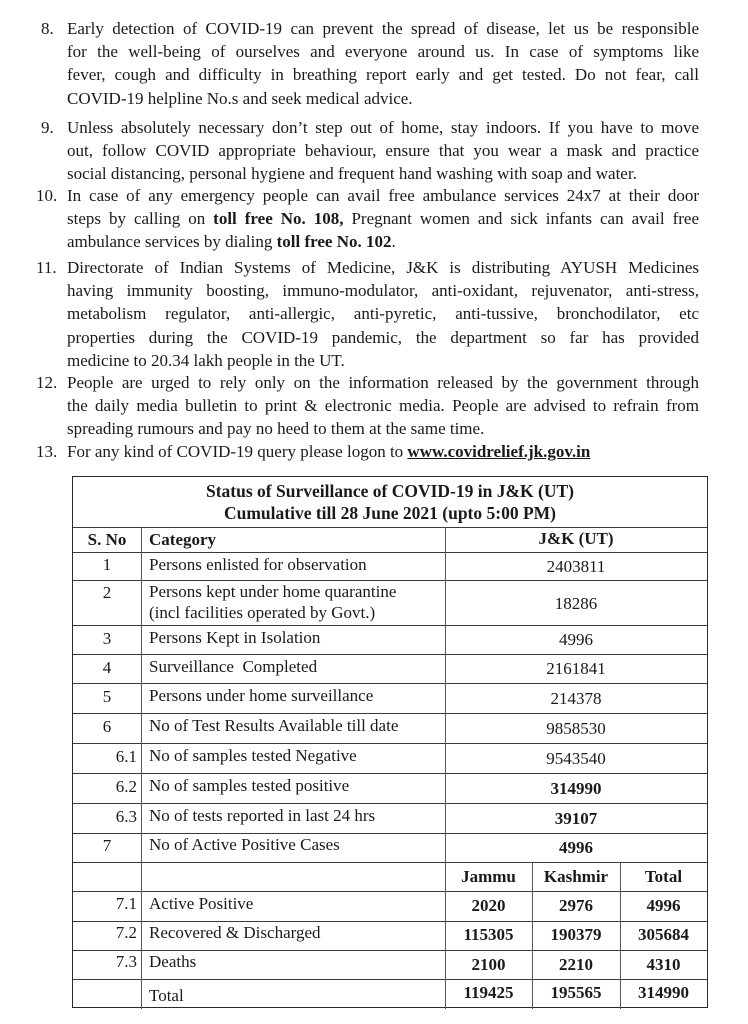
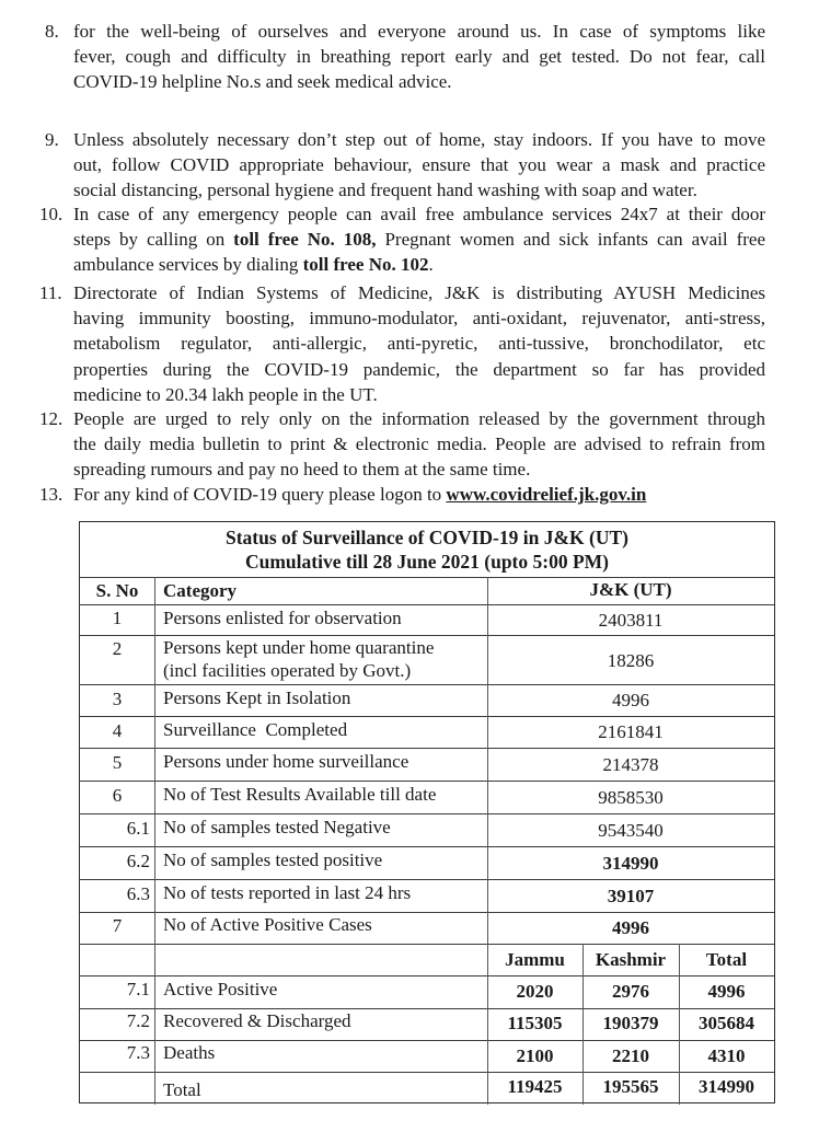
  8.
- Early detection of COVID-19 can prevent the spread of disease, let us be responsible
  for the well-being of ourselves and everyone around us. In case of symptoms like
  fever, cough and difficulty in breathing report early and get tested. Do not fear, call
  COVID-19 helpline No.s and seek medical advice.
  9.
  Unless absolutely necessary don’t step out of home, stay indoors. If you have to move
  out, follow COVID appropriate behaviour, ensure that you wear a mask and practice
  social distancing, personal hygiene and frequent hand washing with soap and water.
  10.
  In case of any emergency people can avail free ambulance services 24x7 at their door
  steps by calling on toll free No. 108, Pregnant women and sick infants can avail free
  ambulance services by dialing toll free No. 102.
  11.
  Directorate of Indian Systems of Medicine, J&K is distributing AYUSH Medicines
  having immunity boosting, immuno-modulator, anti-oxidant, rejuvenator, anti-stress,
  metabolism regulator, anti-allergic, anti-pyretic, anti-tussive, bronchodilator, etc
  properties during the COVID-19 pandemic, the department so far has provided
  medicine to 20.34 lakh people in the UT.
  12.
  People are urged to rely only on the information released by the government through
  the daily media bulletin to print & electronic media. People are advised to refrain from
  spreading rumours and pay no heed to them at the same time.
  13.
  For any kind of COVID-19 query please logon to www.covidrelief.jk.gov.in
  Status of Surveillance of COVID-19 in J&K (UT)
  Cumulative till 28 June 2021 (upto 5:00 PM)
  S. No
  Category
  J&K (UT)
  1
  Persons enlisted for observation
  2403811
  2
  Persons kept under home quarantine
  (incl facilities operated by Govt.)
  18286
  3
  Persons Kept in Isolation
  4996
  4
  Surveillance Completed
  2161841
  5
  Persons under home surveillance
  214378
  6
  No of Test Results Available till date
  9858530
  6.1
  No of samples tested Negative
  9543540
  6.2
  No of samples tested positive
  314990
  6.3
  No of tests reported in last 24 hrs
  39107
  7
  No of Active Positive Cases
  4996
  Jammu
  Kashmir
  Total
  7.1
  Active Positive
  2020
  2976
  4996
  7.2
  Recovered & Discharged
  115305
  190379
  305684
  7.3
  Deaths
  2100
  2210
  4310
  Total
  119425
  195565
  314990
